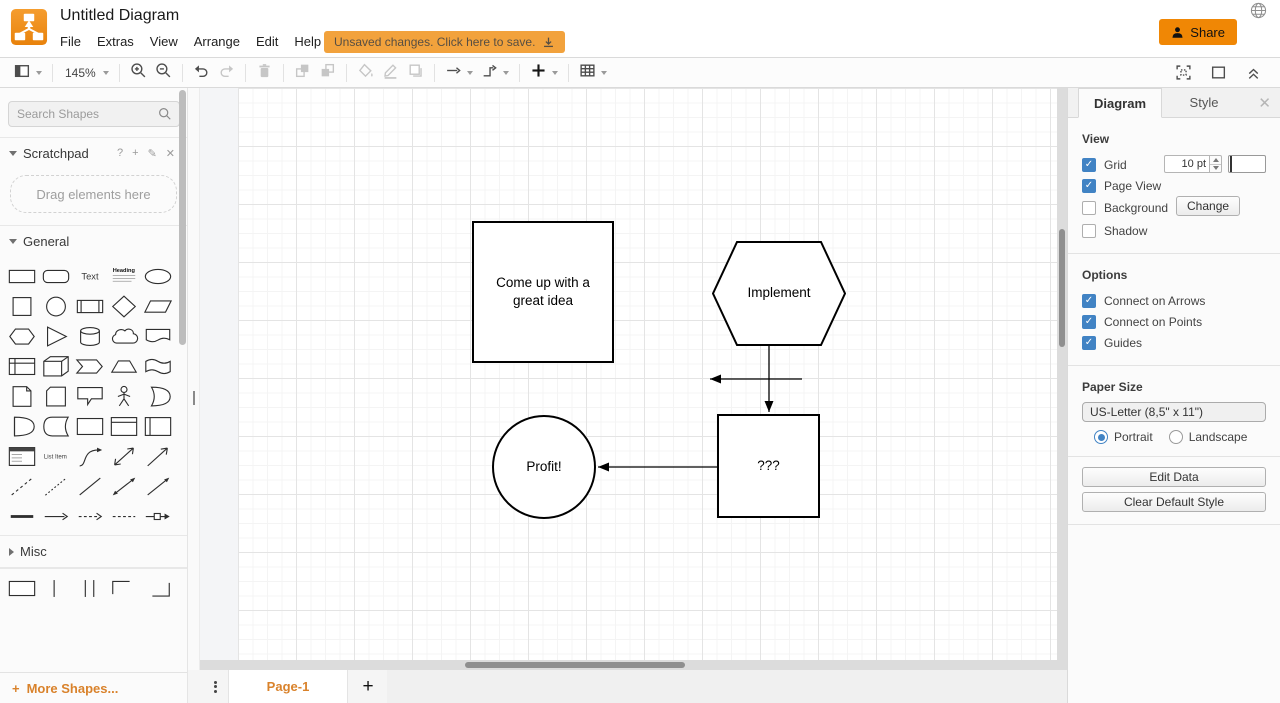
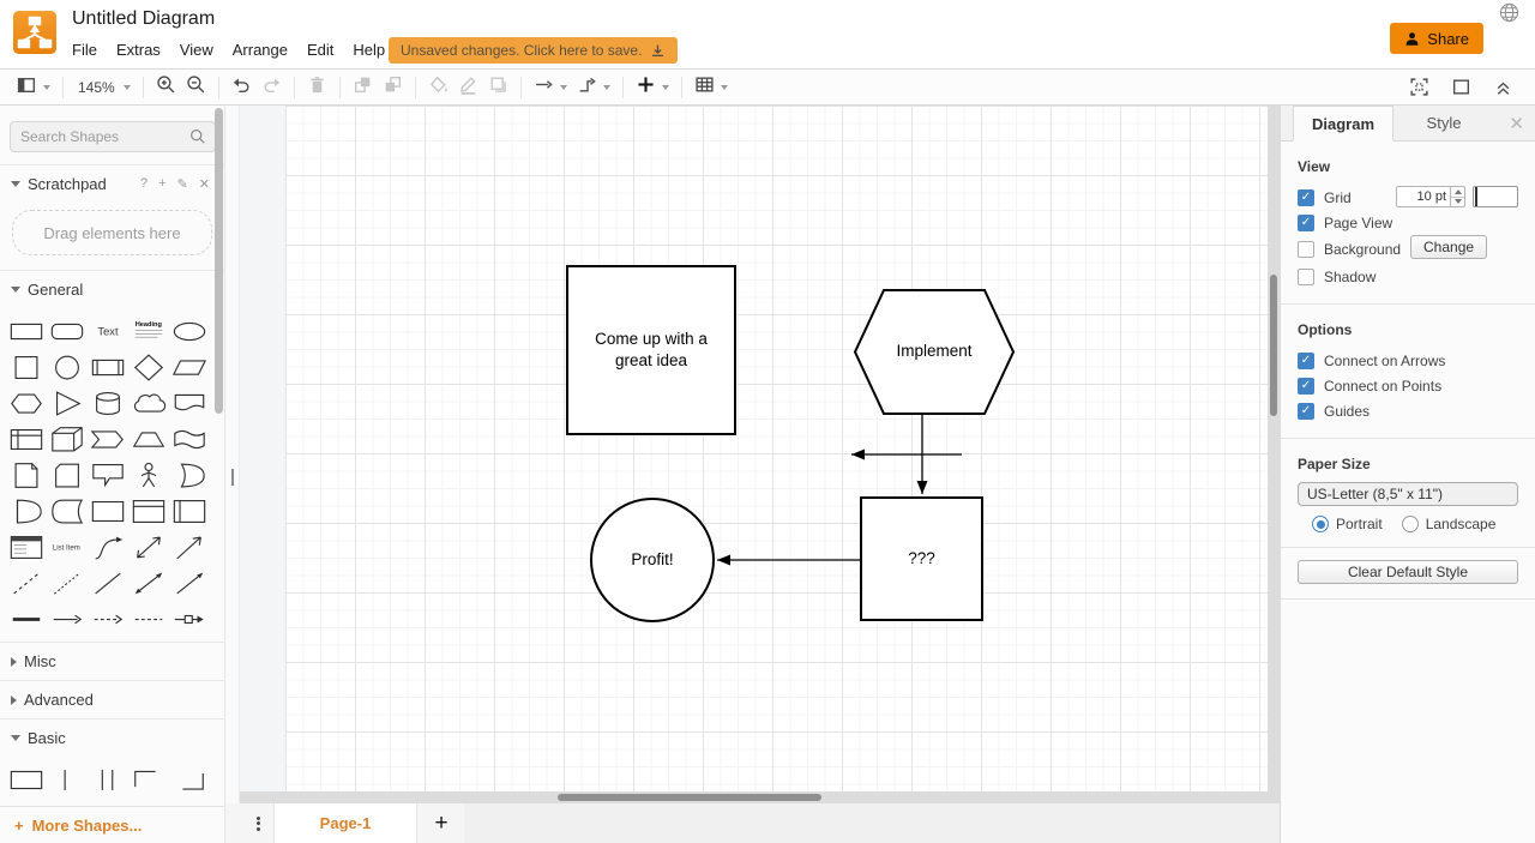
  Untitled Diagram
  File
  Extras
  View
  Arrange
  Edit
  Help
  Unsaved changes. Click here to save.
  Share
  145%
  Search Shapes
  Scratchpad
  ?
  +
  ✎
  ✕
  Drag elements here
  General
  Text
  Misc
+ Advanced
+ Basic
  +
  More Shapes...
  Come up with a great idea
  Implement
  ???
  Profit!
  Page-1
  +
  Diagram
  Style
  ✕
  View
  ✓
  Grid
  10 pt
  ✓
  Page View
  Background
  Change
  Shadow
  Options
  ✓
  Connect on Arrows
  ✓
  Connect on Points
  ✓
  Guides
  Paper Size
  US-Letter (8,5" x 11")
  Portrait
  Landscape
- Edit Data
  Clear Default Style
